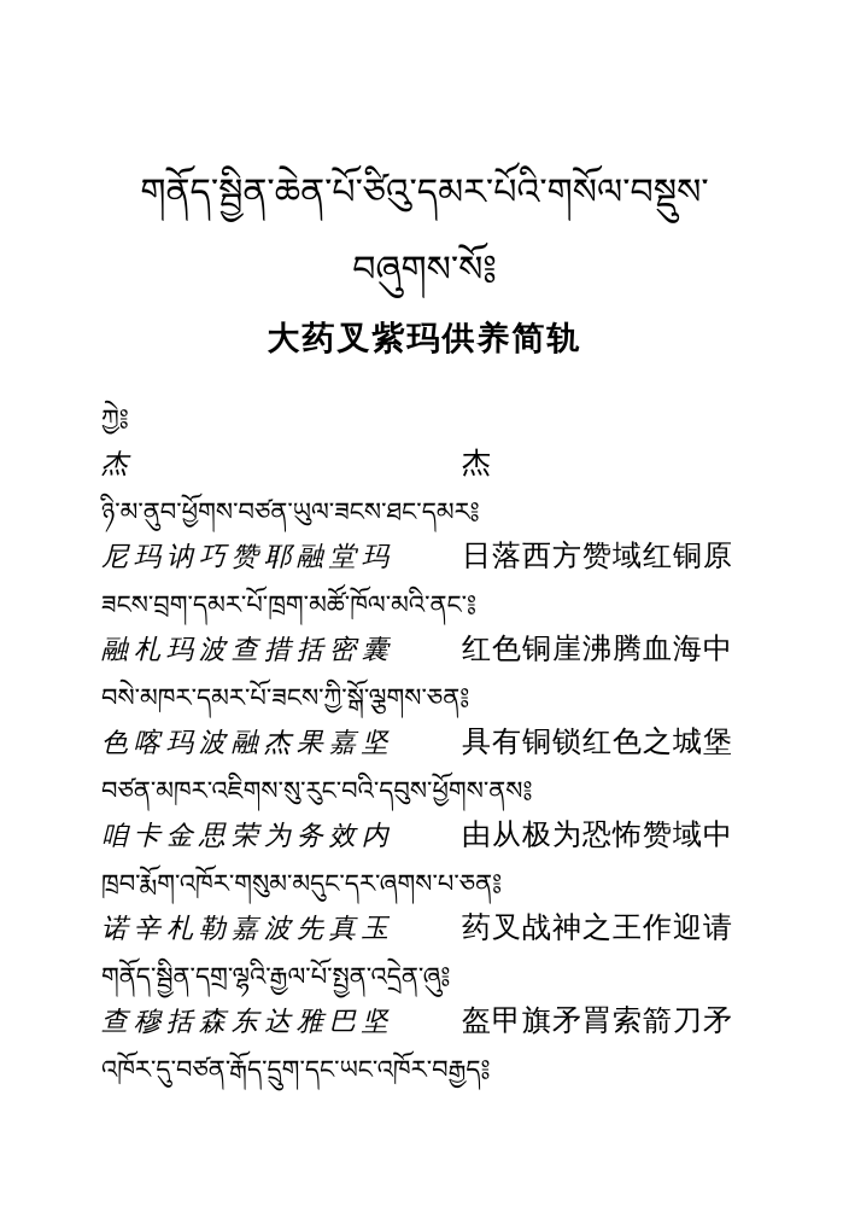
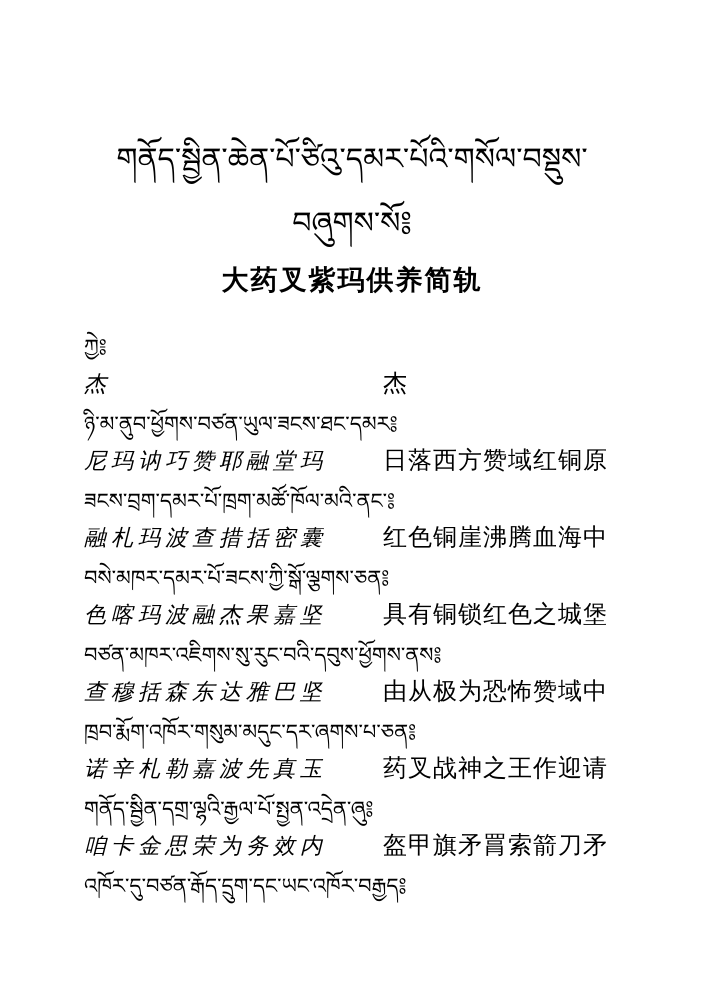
  གནོད་སྦྱིན་ཆེན་པོ་ཙིའུ་དམར་པོའི་གསོལ་བསྡུས་
  བཞུགས་སོ༔
  大药叉紫玛供养简轨
  ཀྱེ༔
  杰
  杰
  ཉི་མ་ནུབ་ཕྱོགས་བཙན་ཡུལ་ཟངས་ཐང་དམར༔
  尼玛讷巧赞耶融堂玛
  日落西方赞域红铜原
  ཟངས་བྲག་དམར་པོ་ཁྲག་མཚོ་ཁོལ་མའི་ནང་༔
  融札玛波查措括密囊
  红色铜崖沸腾血海中
  བསེ་མཁར་དམར་པོ་ཟངས་ཀྱི་སྒོ་ལྕགས་ཅན༔
  色喀玛波融杰果嘉坚
  具有铜锁红色之城堡
  བཙན་མཁར་འཇིགས་སུ་རུང་བའི་དབུས་ཕྱོགས་ནས༔
- 咱卡金思荣为务效内
+ 查穆括森东达雅巴坚
  由从极为恐怖赞域中
  ཁྲབ་རྨོག་འཁོར་གསུམ་མདུང་དར་ཞགས་པ་ཅན༔
  诺辛札勒嘉波先真玉
  药叉战神之王作迎请
  གནོད་སྦྱིན་དགྲ་ལྷའི་རྒྱལ་པོ་སྤྱན་འདྲེན་ཞུ༔
- 查穆括森东达雅巴坚
+ 咱卡金思荣为务效内
  盔甲旗矛罥索箭刀矛
  འཁོར་དུ་བཙན་རྒོད་དྲུག་དང་ཡང་འཁོར་བརྒྱད༔
